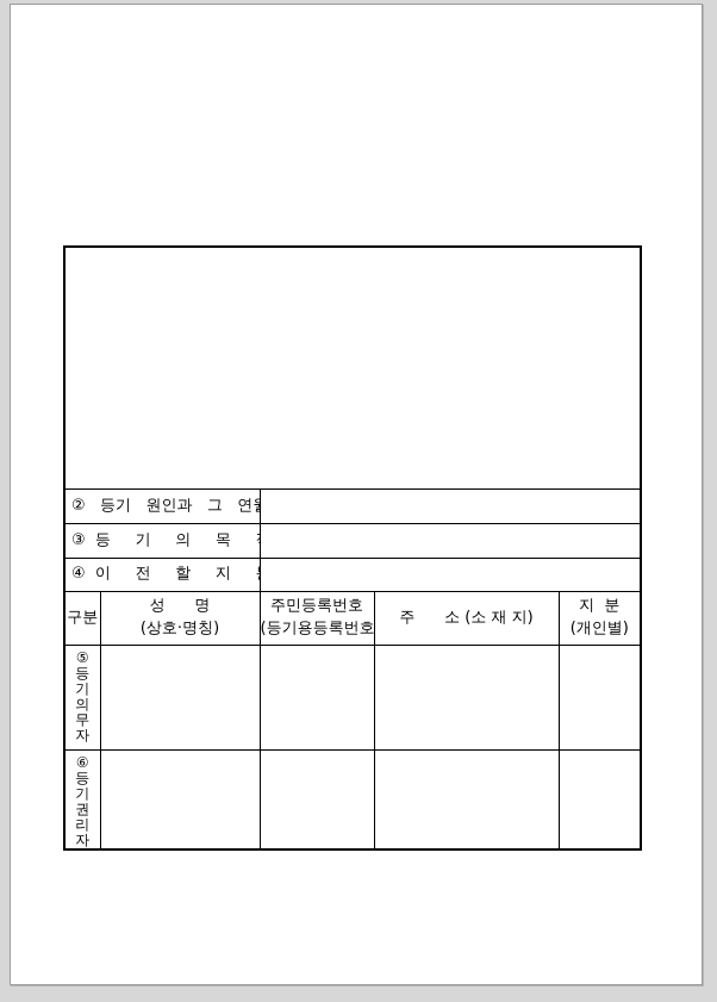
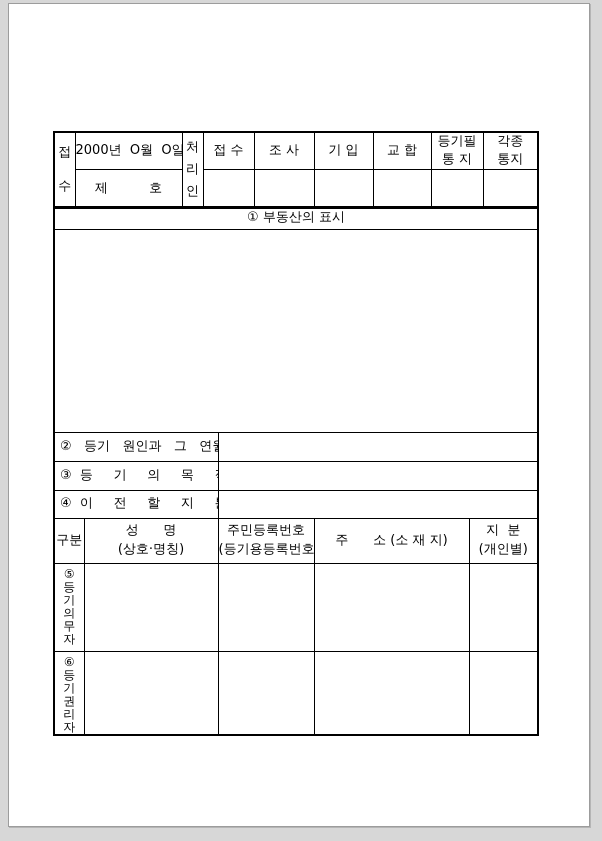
+ 접 수	2000년 O월 O일	처 리 인	접 수	조 사	기 입	교 합	등기필 통 지	각종 통지
+ 제 호
+ ① 부동산의 표시
  ② 등기 원인과 그 연
  ③ 등 기 의 목
  ④ 이 전 할 지
  구분	성 명 (상호·명칭)	주민등록번호 (등기용등록번호	주 소 (소 재 지)	지 분 (개인별)
  ⑤ 등 기 의 무 자
  ⑥ 등 기 권 리 자
